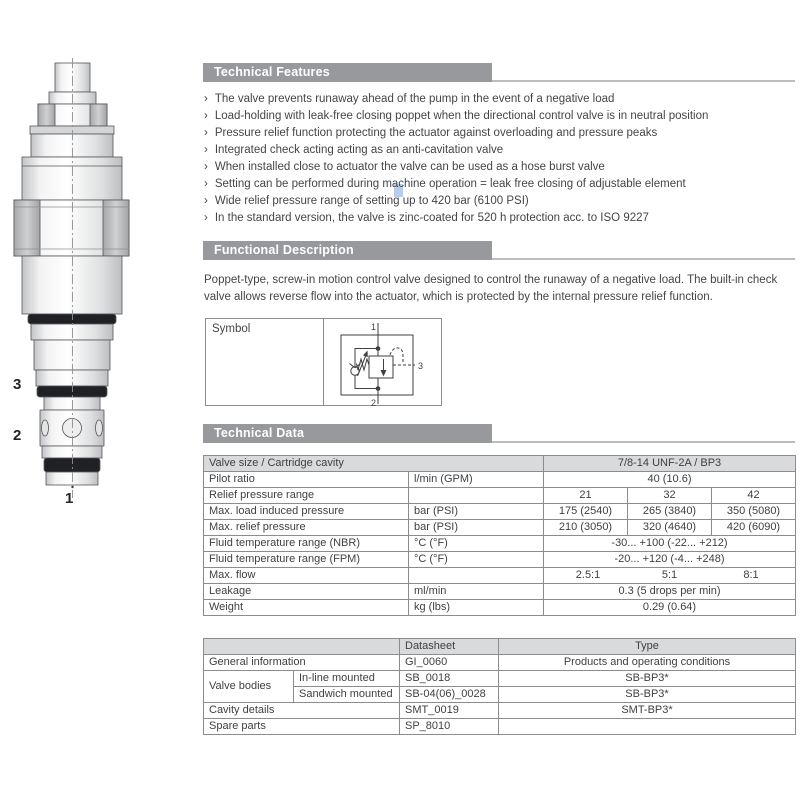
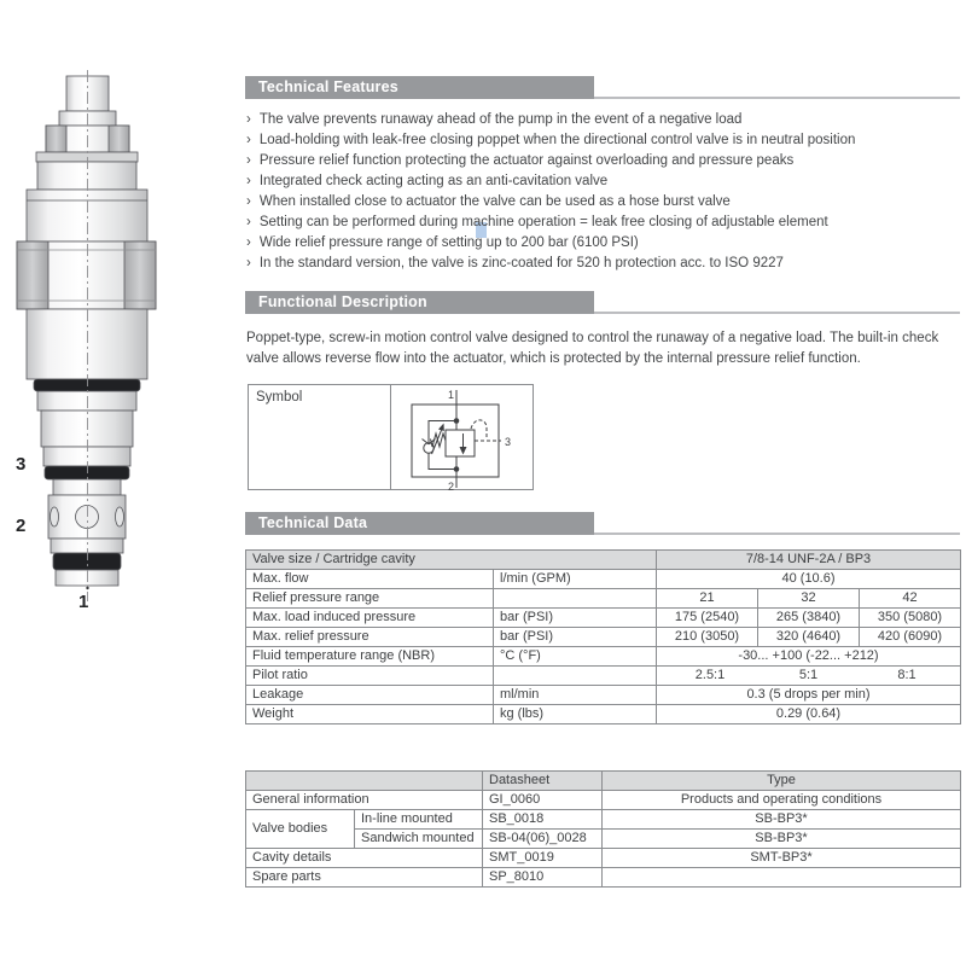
  3
  2
  1
  Technical Features
  ›
  The valve prevents runaway ahead of the pump in the event of a negative load
  ›
  Load-holding with leak-free closing poppet when the directional control valve is in neutral position
  ›
  Pressure relief function protecting the actuator against overloading and pressure peaks
  ›
  Integrated check acting acting as an anti-cavitation valve
  ›
  When installed close to actuator the valve can be used as a hose burst valve
  ›
  Setting can be performed during machine operation = leak free closing of adjustable element
  ›
- Wide relief pressure range of setting up to 420 bar (6100 PSI)
+ Wide relief pressure range of setting up to 200 bar (6100 PSI)
  ›
  In the standard version, the valve is zinc-coated for 520 h protection acc. to ISO 9227
  Functional Description
  Poppet-type, screw-in motion control valve designed to control the runaway of a negative load. The built-in check valve allows reverse flow into the actuator, which is protected by the internal pressure relief function.
  Symbol
  1
  2
  3
  Technical Data
  Valve size / Cartridge cavity	7/8-14 UNF-2A / BP3
- Pilot ratio	l/min (GPM)	40 (10.6)
+ Max. flow	l/min (GPM)	40 (10.6)
  Relief pressure range		21	32	42
  Max. load induced pressure	bar (PSI)	175 (2540)	265 (3840)	350 (5080)
  Max. relief pressure	bar (PSI)	210 (3050)	320 (4640)	420 (6090)
  Fluid temperature range (NBR)	°C (°F)	-30... +100 (-22... +212)
- Fluid temperature range (FPM)	°C (°F)	-20... +120 (-4... +248)
- Max. flow		2.5:1 5:1 8:1
+ Pilot ratio		2.5:1 5:1 8:1
  Leakage	ml/min	0.3 (5 drops per min)
  Weight	kg (lbs)	0.29 (0.64)
  	Datasheet	Type
  General information	GI_0060	Products and operating conditions
  Valve bodies	In-line mounted	SB_0018	SB-BP3*
  Sandwich mounted	SB-04(06)_0028	SB-BP3*
  Cavity details	SMT_0019	SMT-BP3*
  Spare parts	SP_8010
